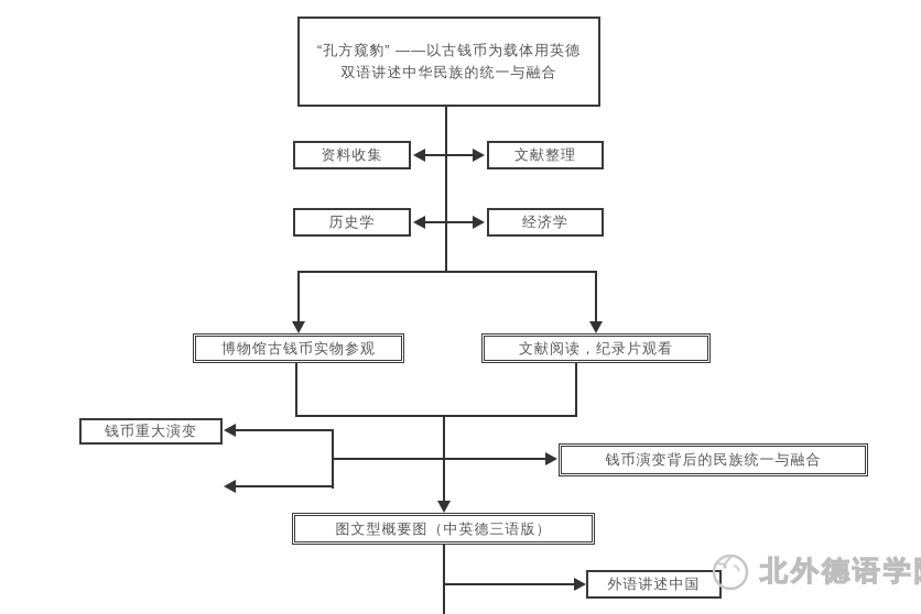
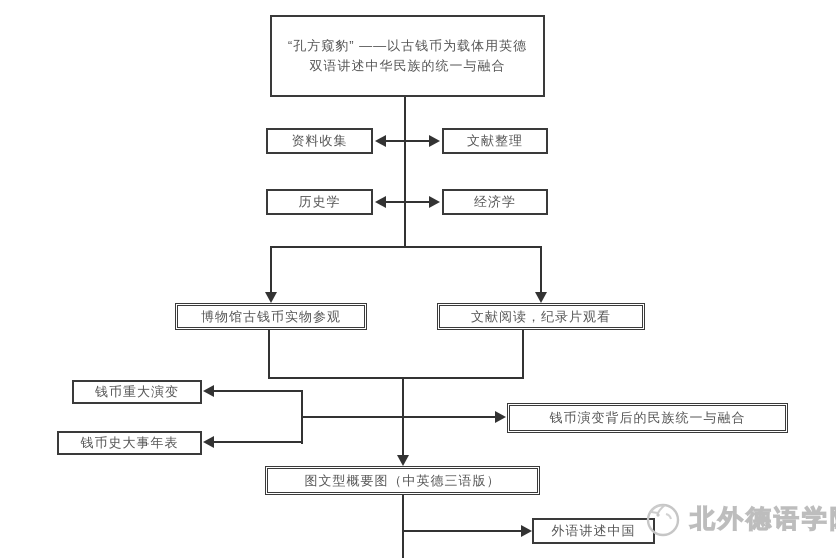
  “孔方窥豹” ——以古钱币为载体用英德
  双语讲述中华民族的统一与融合
  资料收集
  文献整理
  历史学
  经济学
  博物馆古钱币实物参观
  文献阅读，纪录片观看
  钱币重大演变
+ 钱币史大事年表
  钱币演变背后的民族统一与融合
  图文型概要图（中英德三语版）
  外语讲述中国
  北外德语学
